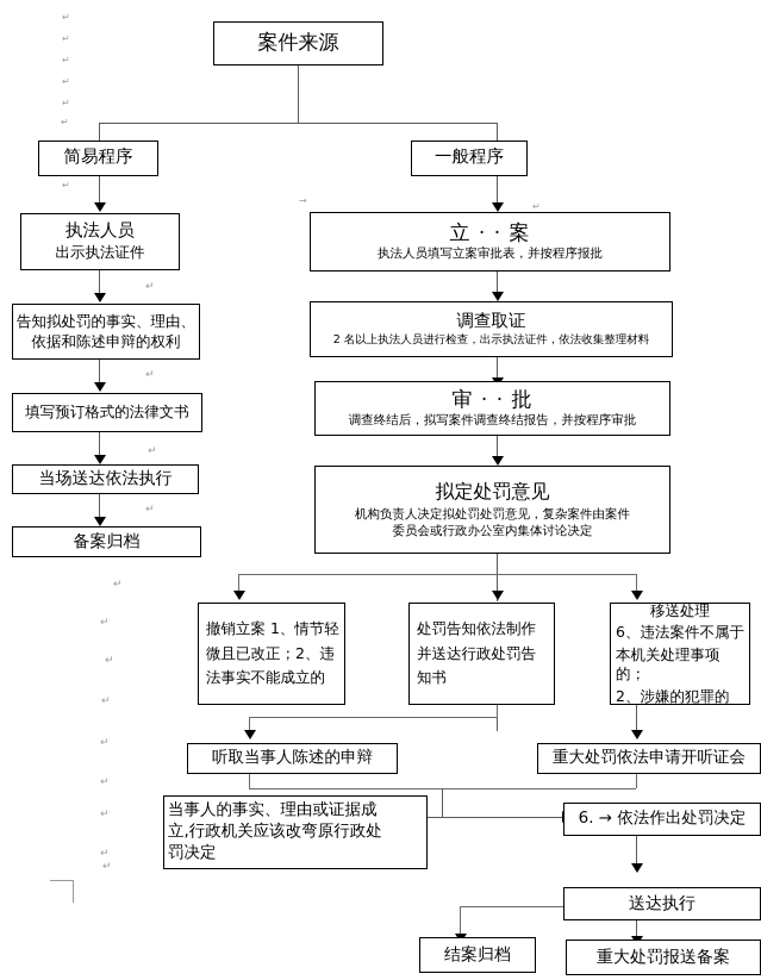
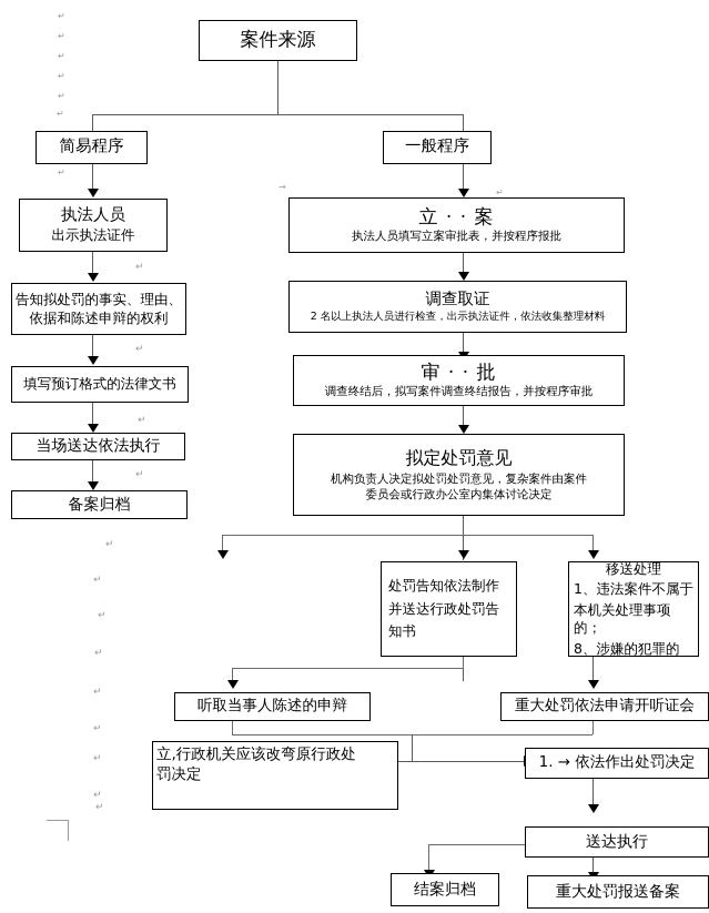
  ↵
  ↵
  ↵
  ↵
  ↵
  ↵
  ↵
  ↵
  ↵
  ↵
  ↵
  ↵
  ↵
  ↵
  ↵
  ↵
  →
  ↵
  ↵
  ↵
  ↵
  ↵
  案件来源
  简易程序
  一般程序
  执法人员
  出示执法证件
  告知拟处罚的事实、理由、
  依据和陈述申辩的权利
  填写预订格式的法律文书
  当场送达依法执行
  备案归档
  立 · · 案
  执法人员填写立案审批表，并按程序报批
  调查取证
  2 名以上执法人员进行检查，出示执法证件，依法收集整理材料
  审 · · 批
  调查终结后，拟写案件调查终结报告，并按程序审批
  拟定处罚意见
  机构负责人决定拟处罚处罚意见，复杂案件由案件
  委员会或行政办公室内集体讨论决定
- 撤销立案 1、情节轻
- 微且已改正；2、违
- 法事实不能成立的
  处罚告知依法制作
  并送达行政处罚告
  知书
  移送处理
- 6、违法案件不属于
+ 1、违法案件不属于
  本机关处理事项的；
- 2、涉嫌的犯罪的
+ 8、涉嫌的犯罪的
  听取当事人陈述的申辩
  重大处罚依法申请开听证会
- 当事人的事实、理由或证据成
  立,行政机关应该改弯原行政处
  罚决定
- 6. → 依法作出处罚决定
+ 1. → 依法作出处罚决定
  送达执行
  结案归档
  重大处罚报送备案
